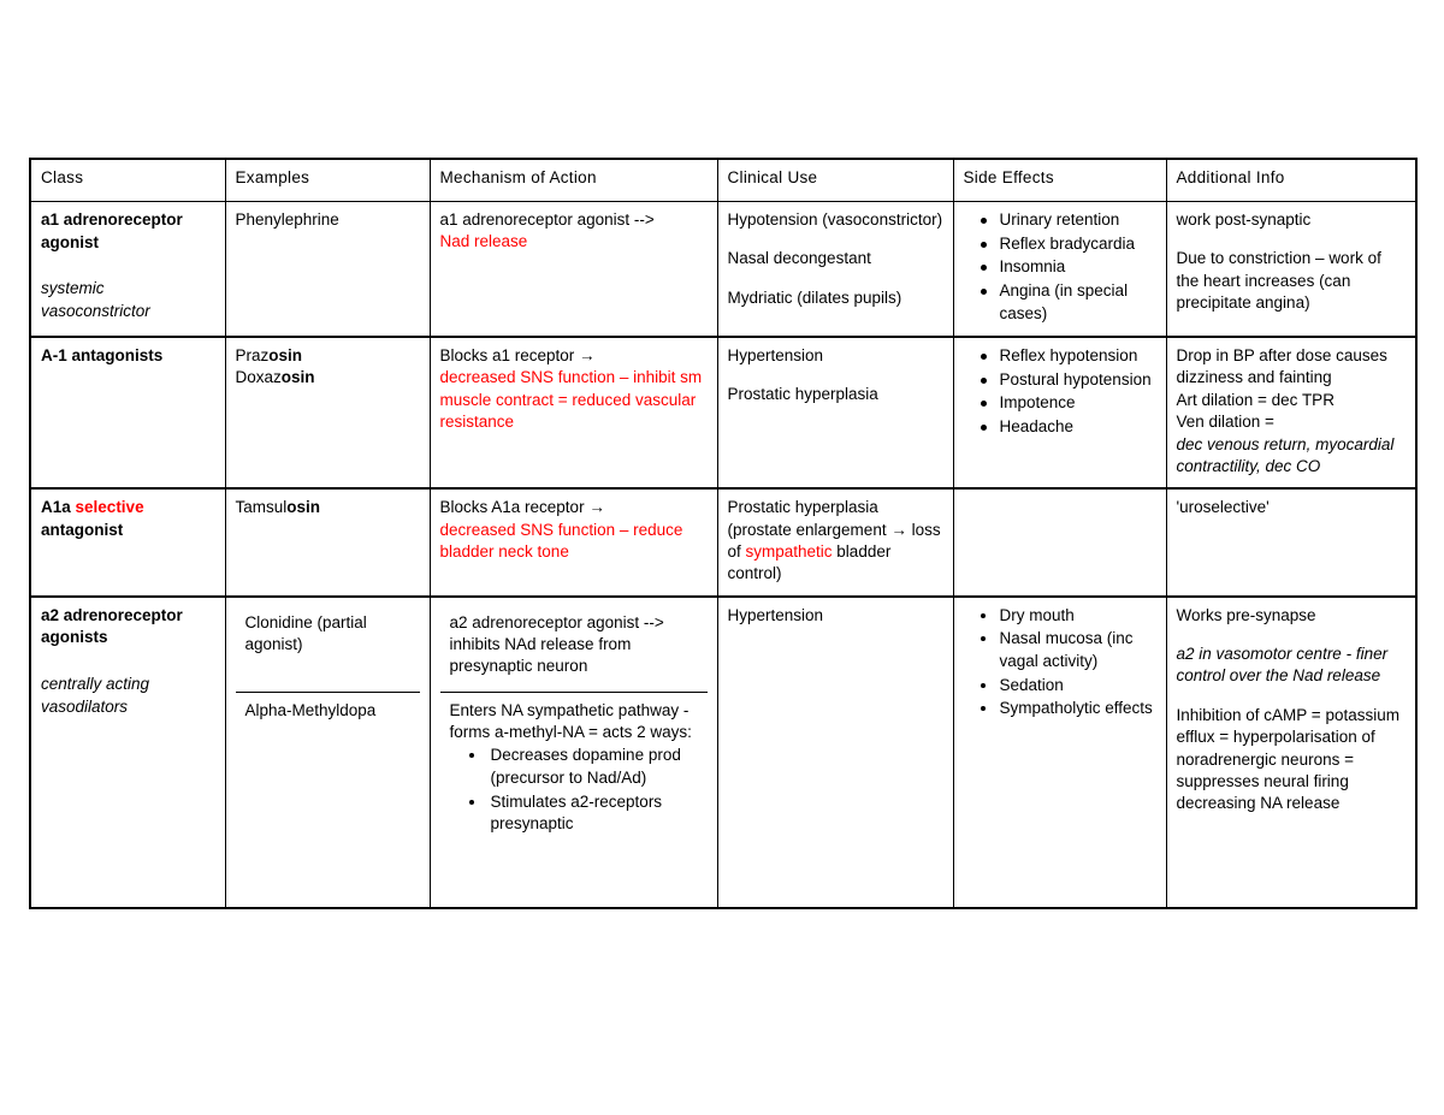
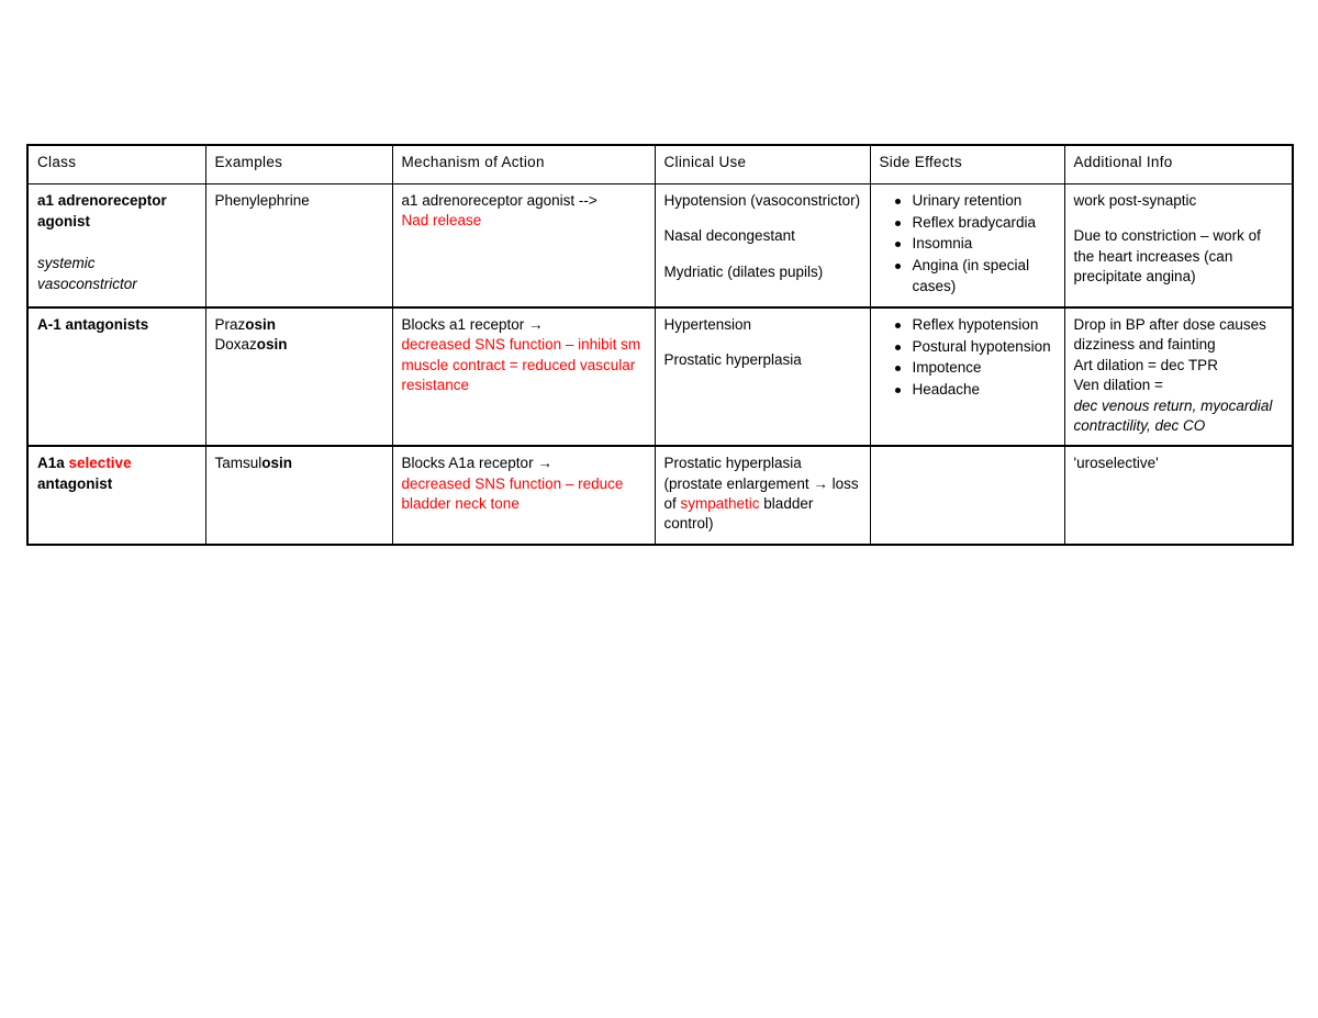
  Class	Examples	Mechanism of Action	Clinical Use	Side Effects	Additional Info
  a1 adrenoreceptor agonist systemic vasoconstrictor	Phenylephrine	a1 adrenoreceptor agonist --> Nad release	Hypotension (vasoconstrictor) Nasal decongestant Mydriatic (dilates pupils)	Urinary retention Reflex bradycardia Insomnia Angina (in special cases)	work post-synaptic Due to constriction – work of the heart increases (can precipitate angina)
  A-1 antagonists	Prazosin Doxazosin	Blocks a1 receptor → decreased SNS function – inhibit sm muscle contract = reduced vascular resistance	Hypertension Prostatic hyperplasia	Reflex hypotension Postural hypotension Impotence Headache	Drop in BP after dose causes dizziness and fainting Art dilation = dec TPR Ven dilation = dec venous return, myocardial contractility, dec CO
  A1a selective antagonist	Tamsulosin	Blocks A1a receptor → decreased SNS function – reduce bladder neck tone	Prostatic hyperplasia (prostate enlargement → loss of sympathetic bladder control)		'uroselective'
- a2 adrenoreceptor agonists centrally acting vasodilators	Clonidine (partial agonist) Alpha-Methyldopa	a2 adrenoreceptor agonist --> inhibits NAd release from presynaptic neuron Enters NA sympathetic pathway - forms a-methyl-NA = acts 2 ways: Decreases dopamine prod (precursor to Nad/Ad) Stimulates a2-receptors presynaptic	Hypertension	Dry mouth Nasal mucosa (inc vagal activity) Sedation Sympatholytic effects	Works pre-synapse a2 in vasomotor centre - finer control over the Nad release Inhibition of cAMP = potassium efflux = hyperpolarisation of noradrenergic neurons = suppresses neural firing decreasing NA release
